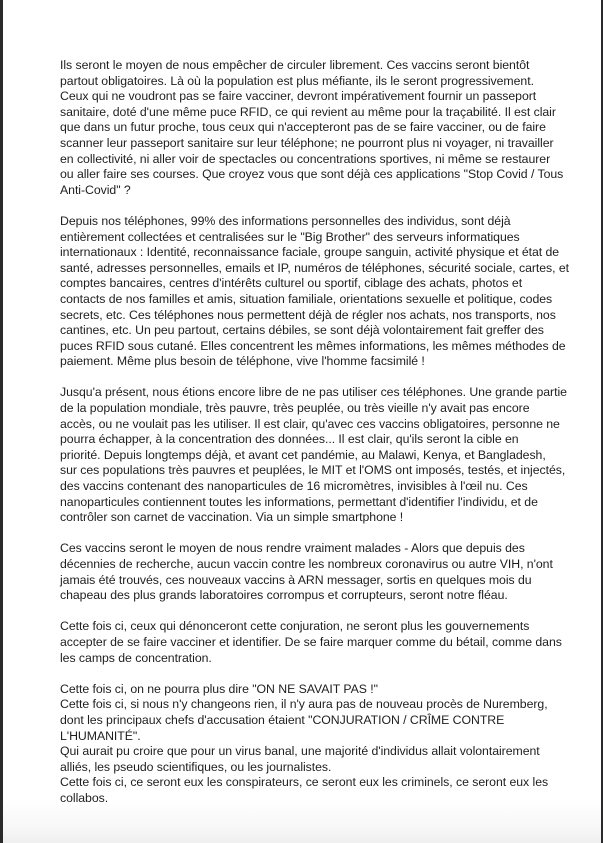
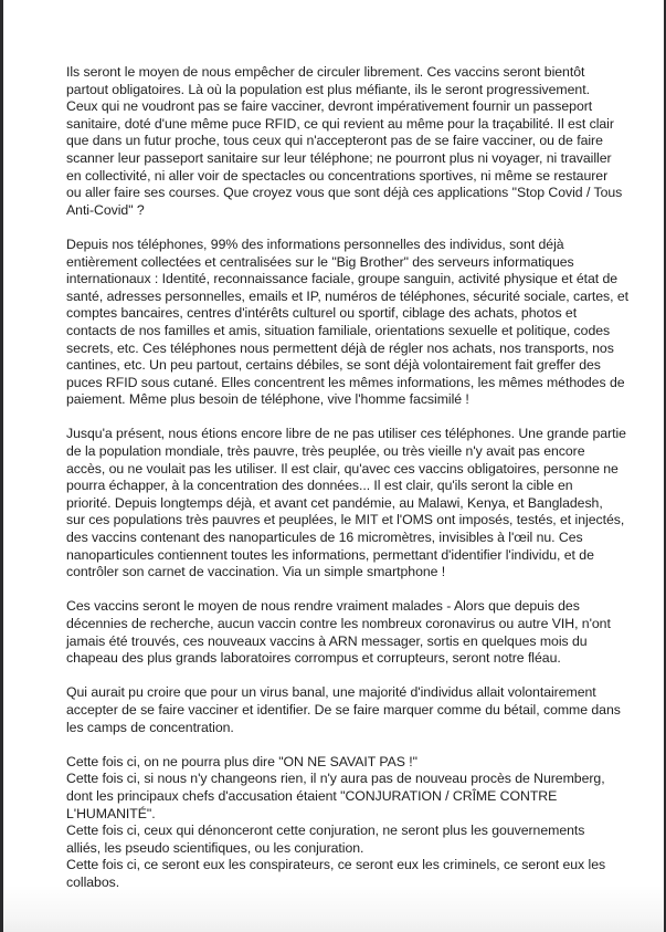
  Ils seront le moyen de nous empêcher de circuler librement. Ces vaccins seront bientôt
  partout obligatoires. Là où la population est plus méfiante, ils le seront progressivement.
  Ceux qui ne voudront pas se faire vacciner, devront impérativement fournir un passeport
  sanitaire, doté d'une même puce RFID, ce qui revient au même pour la traçabilité. Il est clair
  que dans un futur proche, tous ceux qui n'accepteront pas de se faire vacciner, ou de faire
  scanner leur passeport sanitaire sur leur téléphone; ne pourront plus ni voyager, ni travailler
  en collectivité, ni aller voir de spectacles ou concentrations sportives, ni même se restaurer
  ou aller faire ses courses. Que croyez vous que sont déjà ces applications "Stop Covid / Tous
  Anti-Covid" ?
  Depuis nos téléphones, 99% des informations personnelles des individus, sont déjà
  entièrement collectées et centralisées sur le "Big Brother" des serveurs informatiques
  internationaux : Identité, reconnaissance faciale, groupe sanguin, activité physique et état de
  santé, adresses personnelles, emails et IP, numéros de téléphones, sécurité sociale, cartes, et
  comptes bancaires, centres d'intérêts culturel ou sportif, ciblage des achats, photos et
  contacts de nos familles et amis, situation familiale, orientations sexuelle et politique, codes
  secrets, etc. Ces téléphones nous permettent déjà de régler nos achats, nos transports, nos
  cantines, etc. Un peu partout, certains débiles, se sont déjà volontairement fait greffer des
  puces RFID sous cutané. Elles concentrent les mêmes informations, les mêmes méthodes de
  paiement. Même plus besoin de téléphone, vive l'homme facsimilé !
  Jusqu'a présent, nous étions encore libre de ne pas utiliser ces téléphones. Une grande partie
  de la population mondiale, très pauvre, très peuplée, ou très vieille n'y avait pas encore
  accès, ou ne voulait pas les utiliser. Il est clair, qu'avec ces vaccins obligatoires, personne ne
  pourra échapper, à la concentration des données... Il est clair, qu'ils seront la cible en
  priorité. Depuis longtemps déjà, et avant cet pandémie, au Malawi, Kenya, et Bangladesh,
  sur ces populations très pauvres et peuplées, le MIT et l'OMS ont imposés, testés, et injectés,
  des vaccins contenant des nanoparticules de 16 micromètres, invisibles à l'œil nu. Ces
  nanoparticules contiennent toutes les informations, permettant d'identifier l'individu, et de
  contrôler son carnet de vaccination. Via un simple smartphone !
  Ces vaccins seront le moyen de nous rendre vraiment malades - Alors que depuis des
  décennies de recherche, aucun vaccin contre les nombreux coronavirus ou autre VIH, n'ont
  jamais été trouvés, ces nouveaux vaccins à ARN messager, sortis en quelques mois du
  chapeau des plus grands laboratoires corrompus et corrupteurs, seront notre fléau.
- Cette fois ci, ceux qui dénonceront cette conjuration, ne seront plus les gouvernements
+ Qui aurait pu croire que pour un virus banal, une majorité d'individus allait volontairement
  accepter de se faire vacciner et identifier. De se faire marquer comme du bétail, comme dans
  les camps de concentration.
  Cette fois ci, on ne pourra plus dire "ON NE SAVAIT PAS !"
  Cette fois ci, si nous n'y changeons rien, il n'y aura pas de nouveau procès de Nuremberg,
  dont les principaux chefs d'accusation étaient "CONJURATION / CRÎME CONTRE
  L'HUMANITÉ".
- Qui aurait pu croire que pour un virus banal, une majorité d'individus allait volontairement
+ Cette fois ci, ceux qui dénonceront cette conjuration, ne seront plus les gouvernements
- alliés, les pseudo scientifiques, ou les journalistes.
+ alliés, les pseudo scientifiques, ou les conjuration.
  Cette fois ci, ce seront eux les conspirateurs, ce seront eux les criminels, ce seront eux les
  collabos.
